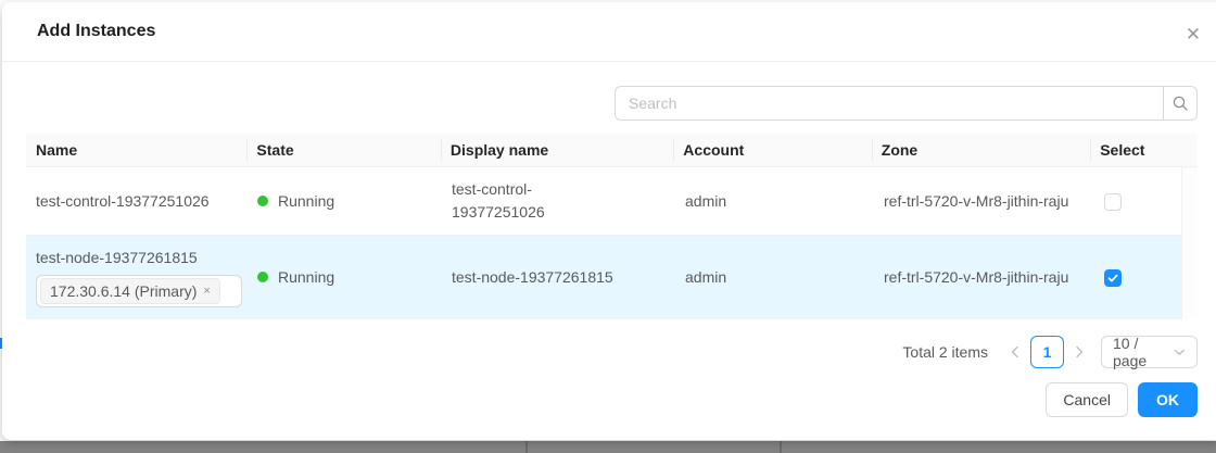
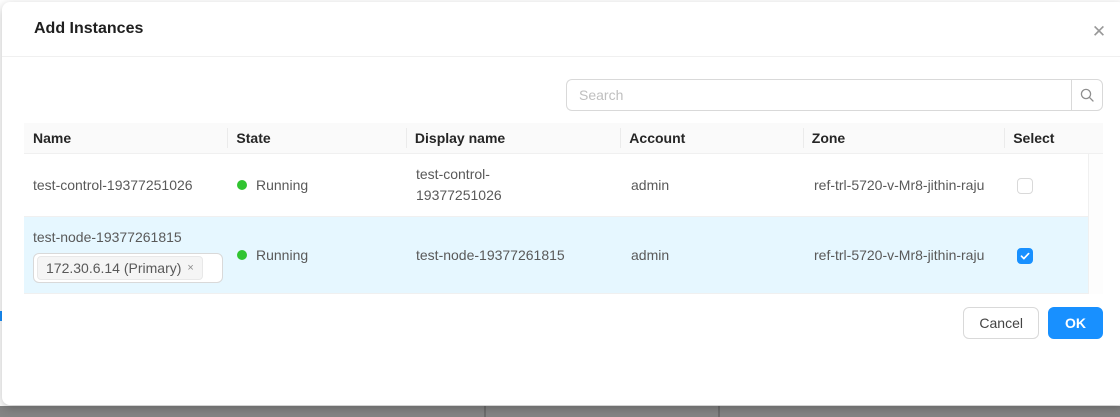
  Add Instances
  ✕
  Search
  Name
  State
  Display name
  Account
  Zone
  Select
  test-control-19377251026
  Running
  test-control-19377251026
  admin
  ref-trl-5720-v-Mr8-jithin-raju
  test-node-19377261815
  172.30.6.14 (Primary)
  ×
  Running
  test-node-19377261815
  admin
  ref-trl-5720-v-Mr8-jithin-raju
- Total 2 items
- 1
- 10 / page
  Cancel
  OK
